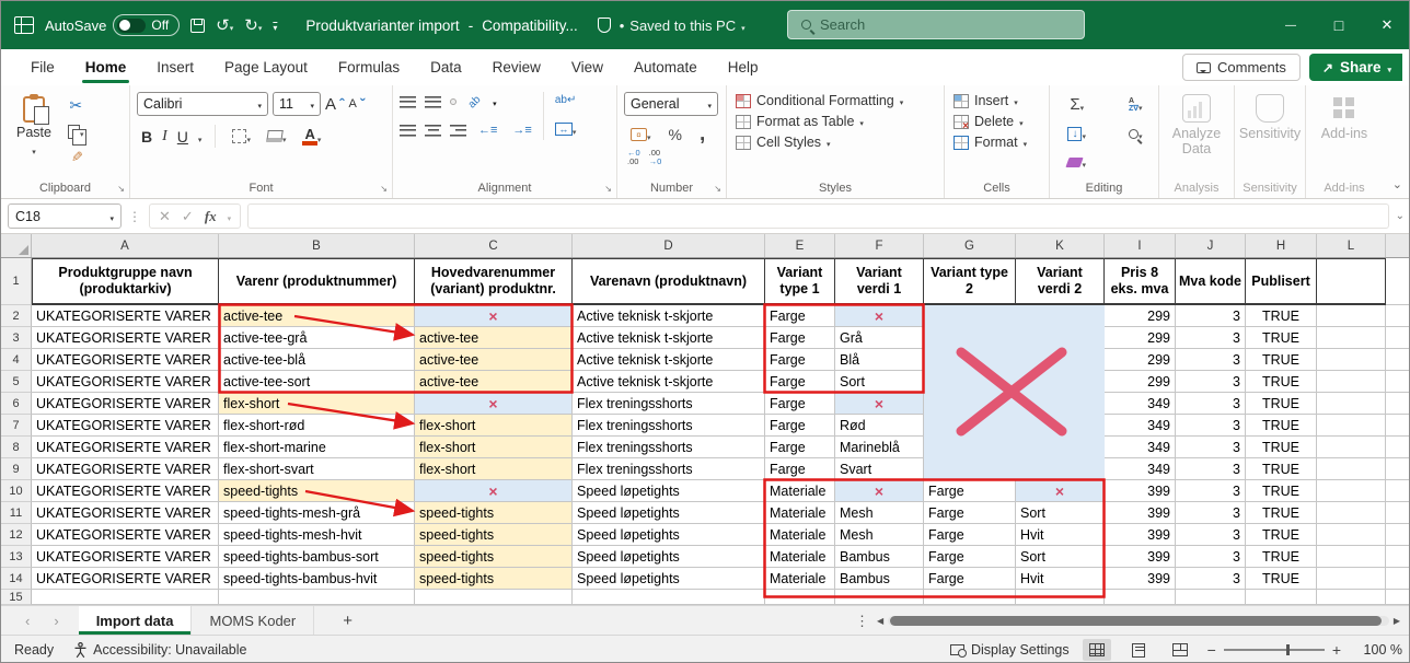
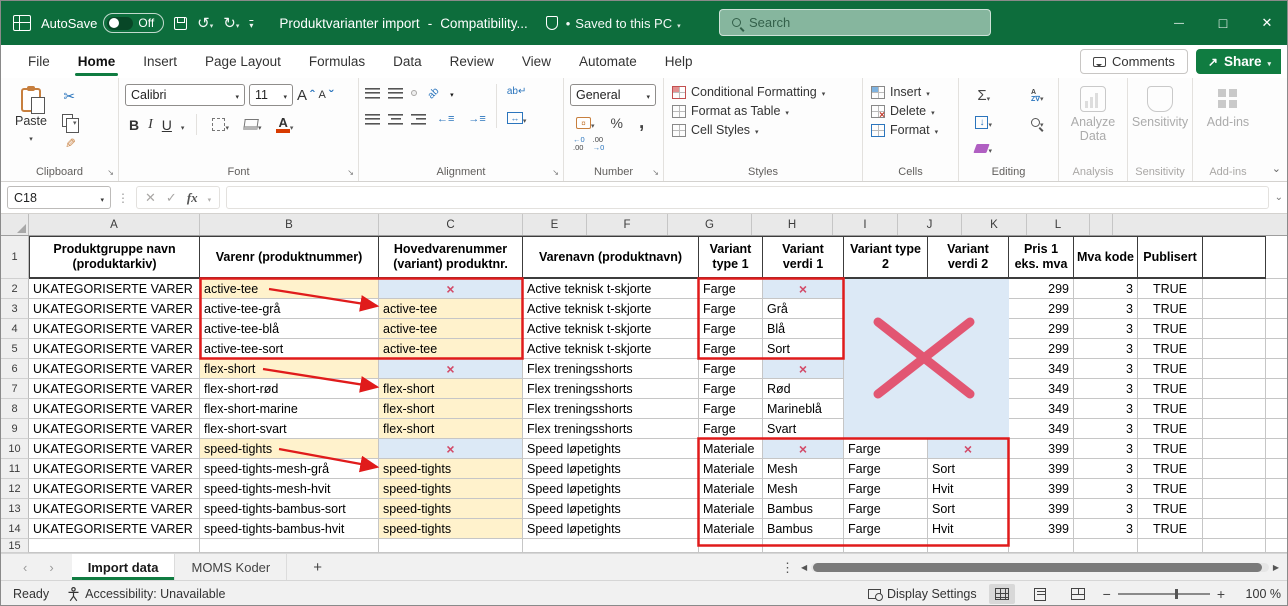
  AutoSave
  Off
  ↺
  ↻
  Produktvarianter import
  -
  Compatibility...
  •
  Saved to this PC
  Search
  File
  Home
  Insert
  Page Layout
  Formulas
  Data
  Review
  View
  Automate
  Help
  Comments
  ↗
  Share
  Paste
  Clipboard
  Calibri
  11
  A
  A
  B
  I
  U
  A
  Font
  Alignment
  General
  ←0
  .00
  .00
  →0
  Number
  Conditional Formatting
  Format as Table
  Cell Styles
  Styles
  Insert
  Delete
  Format
  Cells
  Editing
  Analyze Data
  Analysis
  Sensitivity
  Sensitivity
  Add-ins
  Add-ins
  C18
  ⋮
  ✕
  ✓
  fx
  A
  B
  C
- D
  E
  F
  G
- K
+ H
  I
  J
- H
+ K
  L
  1
  Produktgruppe navn (produktarkiv)
  Varenr (produktnummer)
  Hovedvarenummer (variant) produktnr.
  Varenavn (produktnavn)
  Variant type 1
  Variant verdi 1
  Variant type 2
  Variant verdi 2
- Pris 8 eks. mva
+ Pris 1 eks. mva
  Mva kode
  Publisert
  2
  UKATEGORISERTE VARER
  active-tee
  ×
  Active teknisk t-skjorte
  Farge
  ×
  299
  3
  TRUE
  3
  UKATEGORISERTE VARER
  active-tee-grå
  active-tee
  Active teknisk t-skjorte
  Farge
  Grå
  299
  3
  TRUE
  4
  UKATEGORISERTE VARER
  active-tee-blå
  active-tee
  Active teknisk t-skjorte
  Farge
  Blå
  299
  3
  TRUE
  5
  UKATEGORISERTE VARER
  active-tee-sort
  active-tee
  Active teknisk t-skjorte
  Farge
  Sort
  299
  3
  TRUE
  6
  UKATEGORISERTE VARER
  flex-short
  ×
  Flex treningsshorts
  Farge
  ×
  349
  3
  TRUE
  7
  UKATEGORISERTE VARER
  flex-short-rød
  flex-short
  Flex treningsshorts
  Farge
  Rød
  349
  3
  TRUE
  8
  UKATEGORISERTE VARER
  flex-short-marine
  flex-short
  Flex treningsshorts
  Farge
  Marineblå
  349
  3
  TRUE
  9
  UKATEGORISERTE VARER
  flex-short-svart
  flex-short
  Flex treningsshorts
  Farge
  Svart
  349
  3
  TRUE
  10
  UKATEGORISERTE VARER
  speed-tights
  ×
  Speed løpetights
  Materiale
  ×
  Farge
  ×
  399
  3
  TRUE
  11
  UKATEGORISERTE VARER
  speed-tights-mesh-grå
  speed-tights
  Speed løpetights
  Materiale
  Mesh
  Farge
  Sort
  399
  3
  TRUE
  12
  UKATEGORISERTE VARER
  speed-tights-mesh-hvit
  speed-tights
  Speed løpetights
  Materiale
  Mesh
  Farge
  Hvit
  399
  3
  TRUE
  13
  UKATEGORISERTE VARER
  speed-tights-bambus-sort
  speed-tights
  Speed løpetights
  Materiale
  Bambus
  Farge
  Sort
  399
  3
  TRUE
  14
  UKATEGORISERTE VARER
  speed-tights-bambus-hvit
  speed-tights
  Speed løpetights
  Materiale
  Bambus
  Farge
  Hvit
  399
  3
  TRUE
  15
  ‹
  ›
  Import data
  MOMS Koder
  +
  ⋮
  ◀
  ▶
  Ready
  Accessibility: Unavailable
  Display Settings
  −
  +
  100 %
